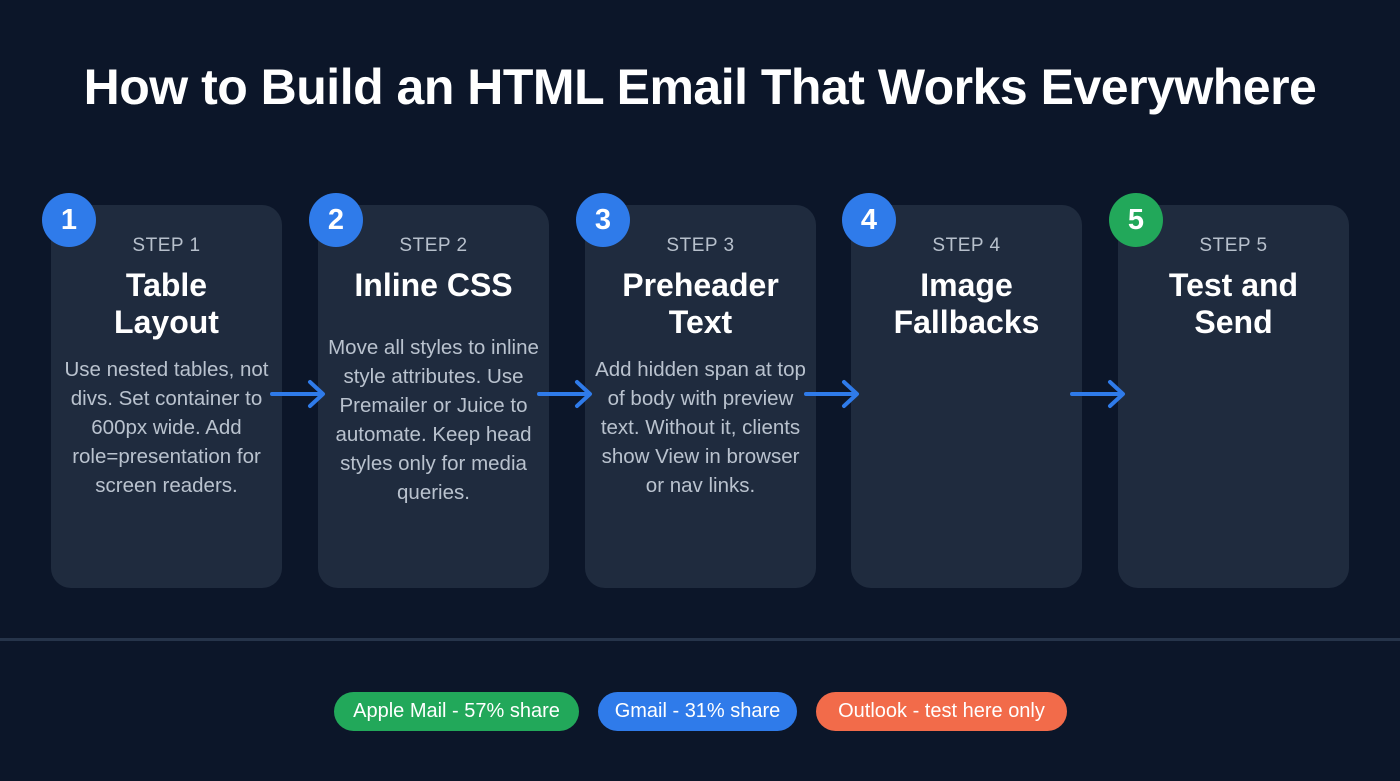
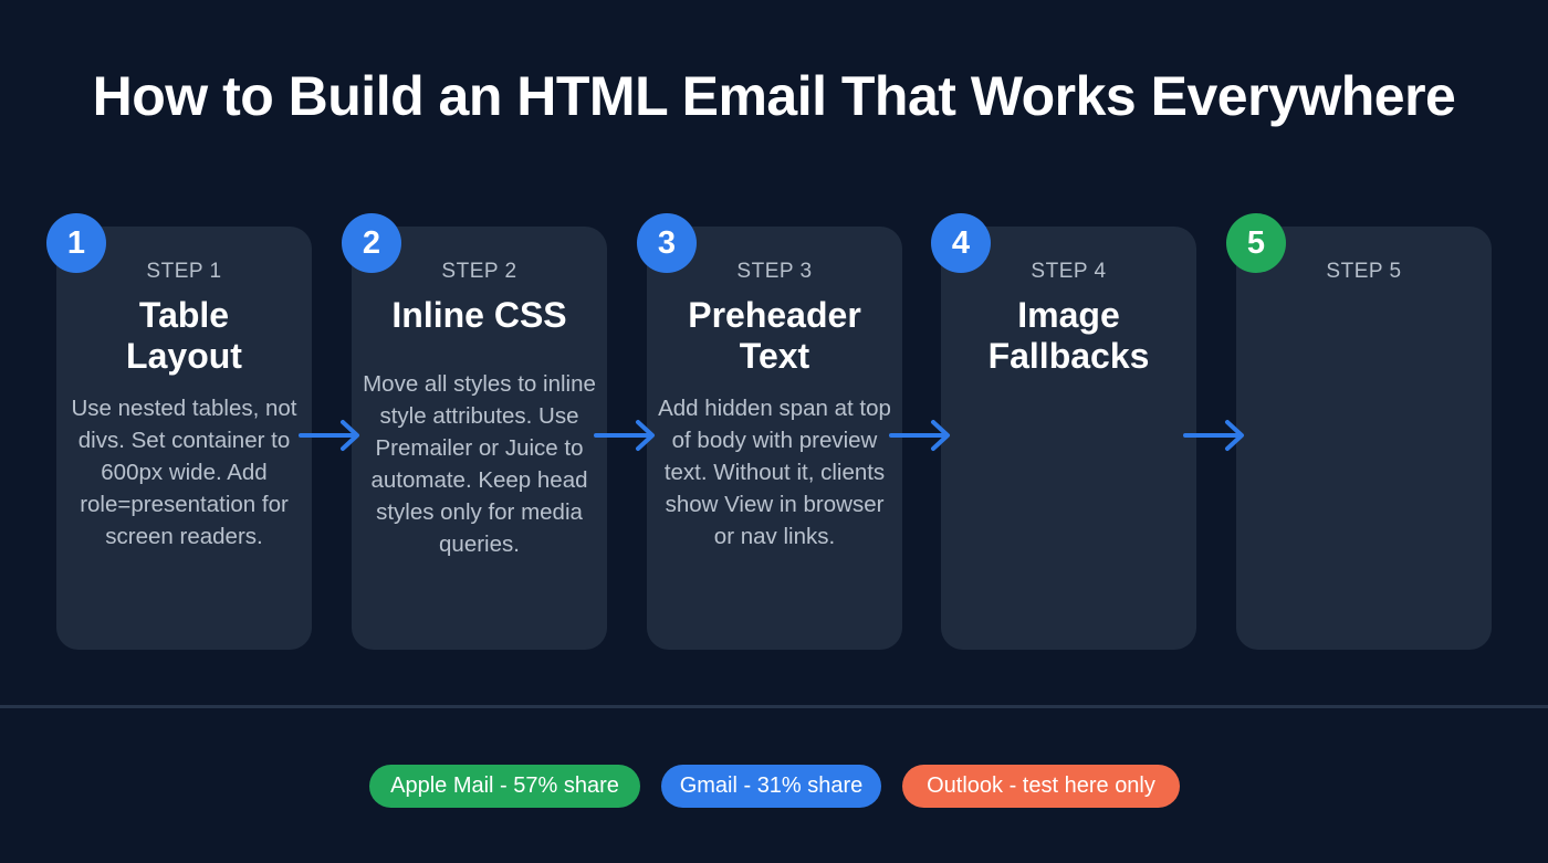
  How to Build an HTML Email That Works Everywhere
  STEP 1
  Table Layout
  Use nested tables, not divs. Set container to 600px wide. Add role=presentation for screen readers.
  1
  STEP 2
  Inline CSS
  Move all styles to inline style attributes. Use Premailer or Juice to automate. Keep head styles only for media queries.
  2
  STEP 3
  Preheader Text
  Add hidden span at top of body with preview text. Without it, clients show View in browser or nav links.
  3
  STEP 4
  Image Fallbacks
  4
  STEP 5
- Test and Send
  5
  Apple Mail - 57% share
  Gmail - 31% share
  Outlook - test here only
